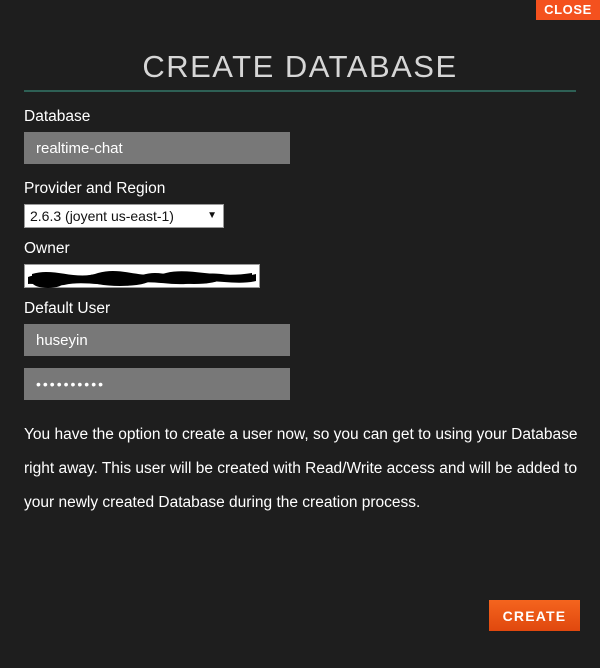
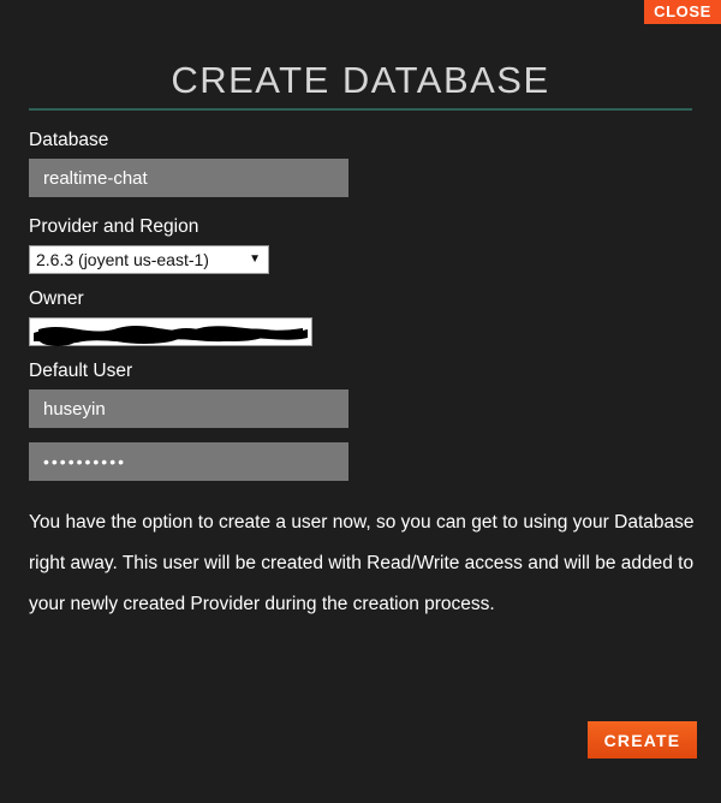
  CLOSE
  CREATE DATABASE
  Database
  realtime-chat
  Provider and Region
  2.6.3 (joyent us-east-1)
  ▼
  Owner
  Default User
  huseyin
  ••••••••••
- You have the option to create a user now, so you can get to using your Database right away. This user will be created with Read/Write access and will be added to your newly created Database during the creation process.
+ You have the option to create a user now, so you can get to using your Database right away. This user will be created with Read/Write access and will be added to your newly created Provider during the creation process.
  CREATE
